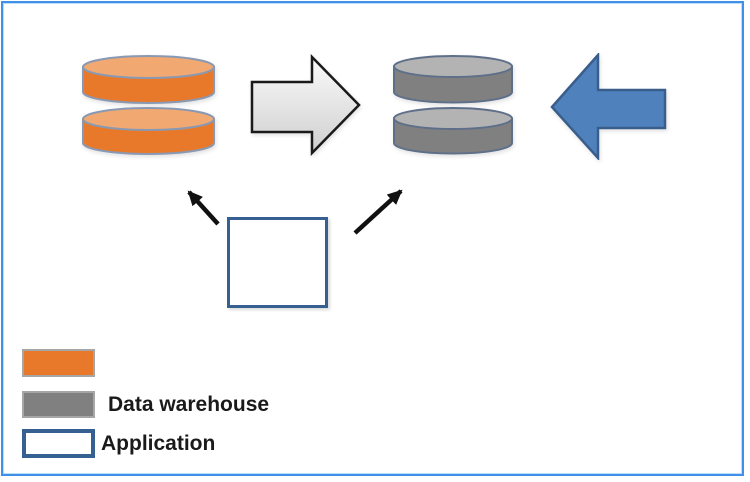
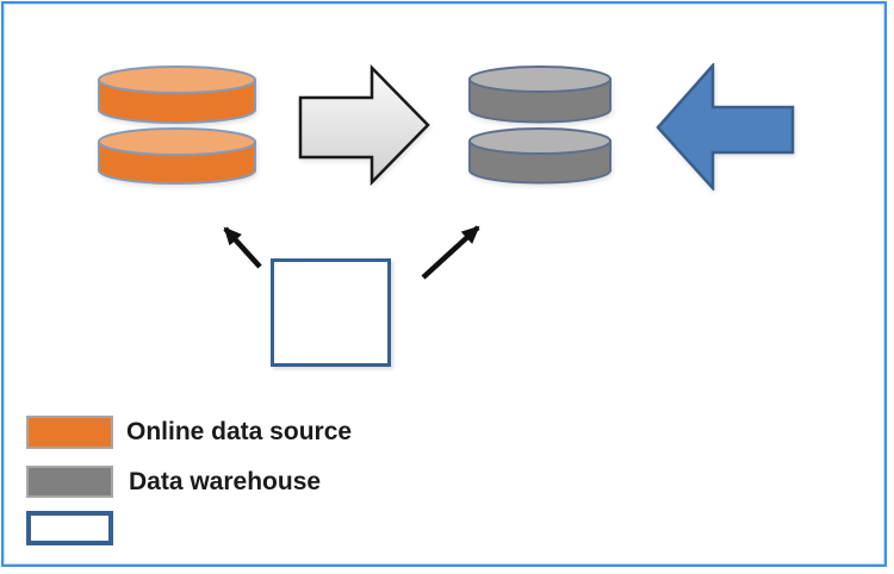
+ Online data source
  Data warehouse
- Application
